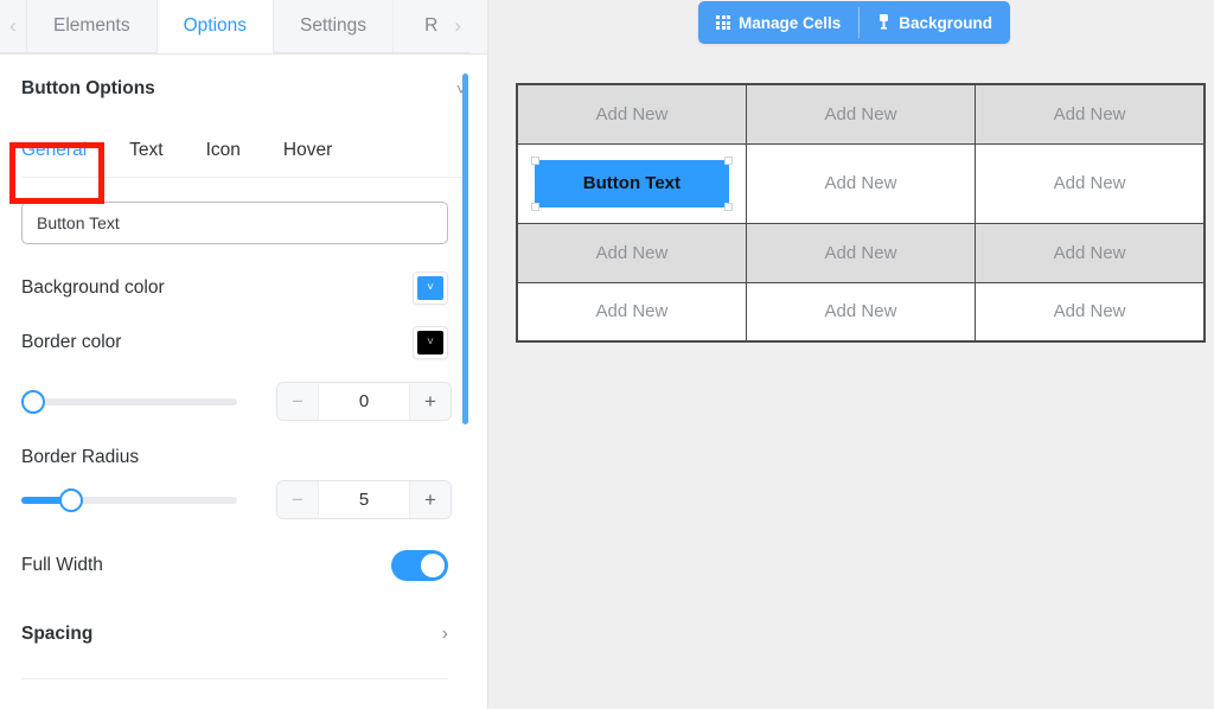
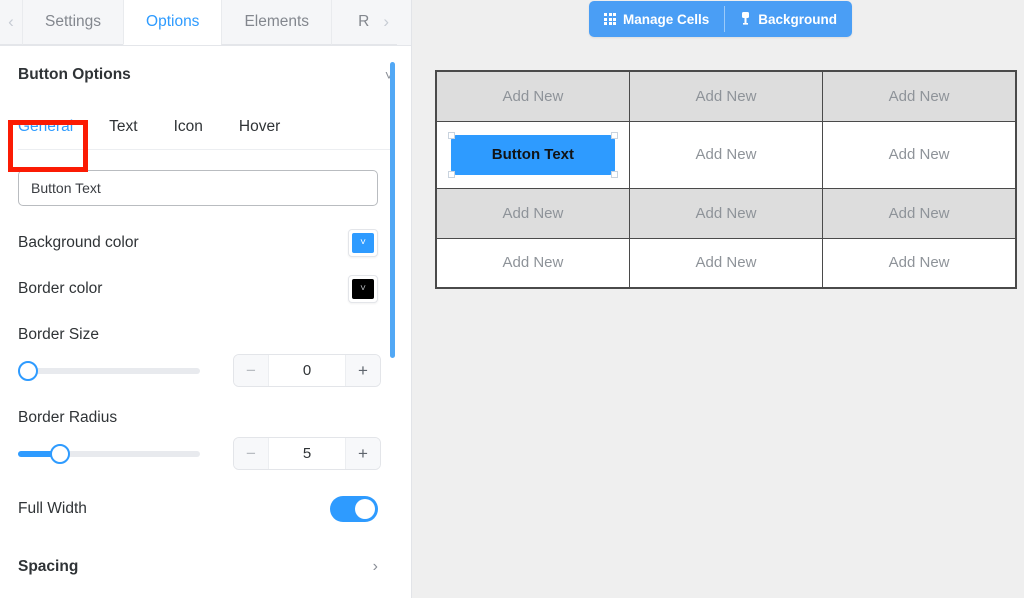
  ‹
- Elements
+ Settings
  Options
- Settings
+ Elements
  R
  ›
  Button Options
  ˅
  General
  Text
  Icon
  Hover
  Button Text
  Background color
  ˅
  Border color
  ˅
+ Border Size
  −
  0
  +
  Border Radius
  −
  5
  +
  Full Width
  Spacing
  ›
  Manage Cells
  Background
  Add New	Add New	Add New
  Button Text	Add New	Add New
  Add New	Add New	Add New
  Add New	Add New	Add New
